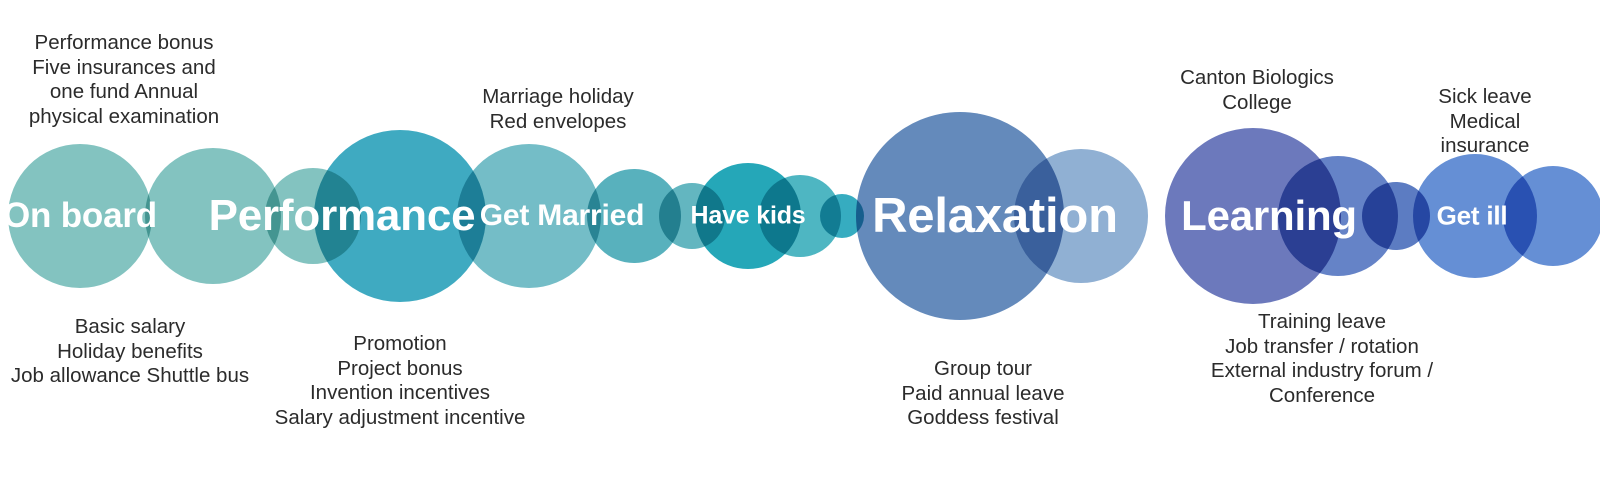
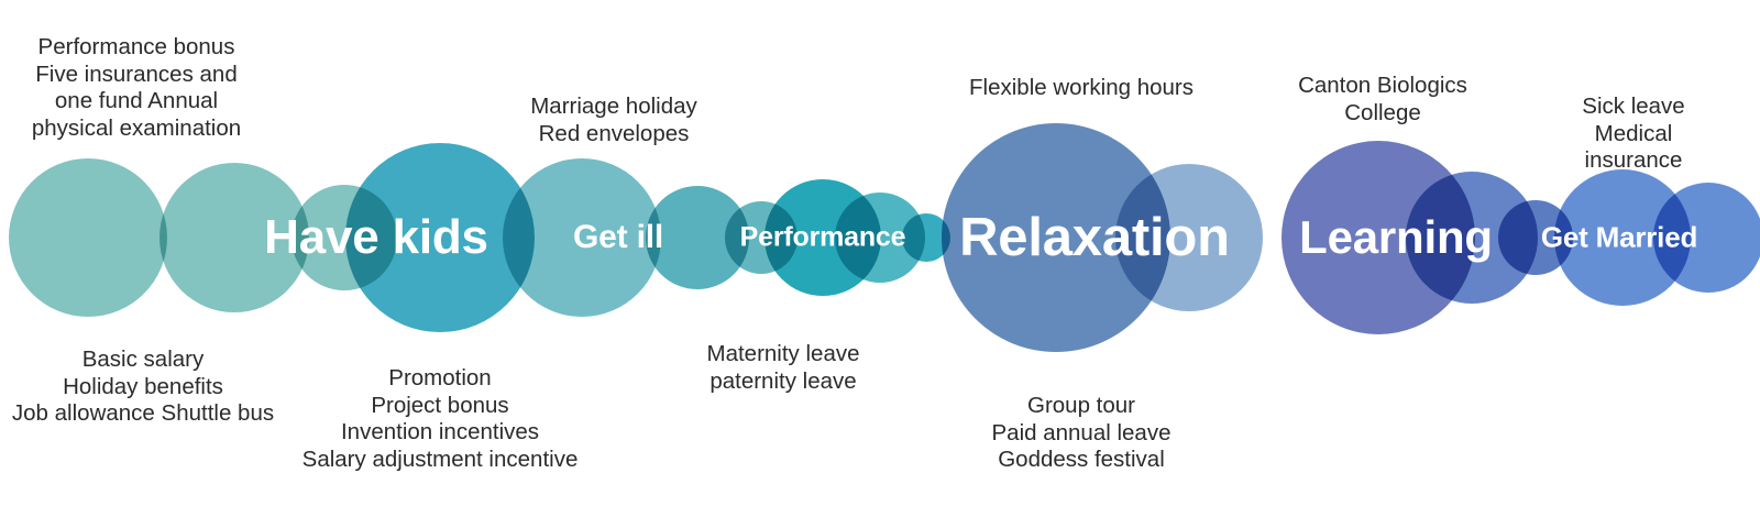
- On board
- Performance
+ Have kids
- Get Married
+ Get ill
- Have kids
+ Performance
  Relaxation
  Learning
- Get ill
+ Get Married
  Performance bonus
  Five insurances and
  one fund Annual
  physical examination
  Basic salary
  Holiday benefits
  Job allowance Shuttle bus
  Promotion
  Project bonus
  Invention incentives
  Salary adjustment incentive
  Marriage holiday
  Red envelopes
+ Maternity leave
+ paternity leave
+ Flexible working hours
  Group tour
  Paid annual leave
  Goddess festival
  Canton Biologics
  College
- Training leave
- Job transfer / rotation
- External industry forum / Conference
  Sick leave
  Medical insurance
